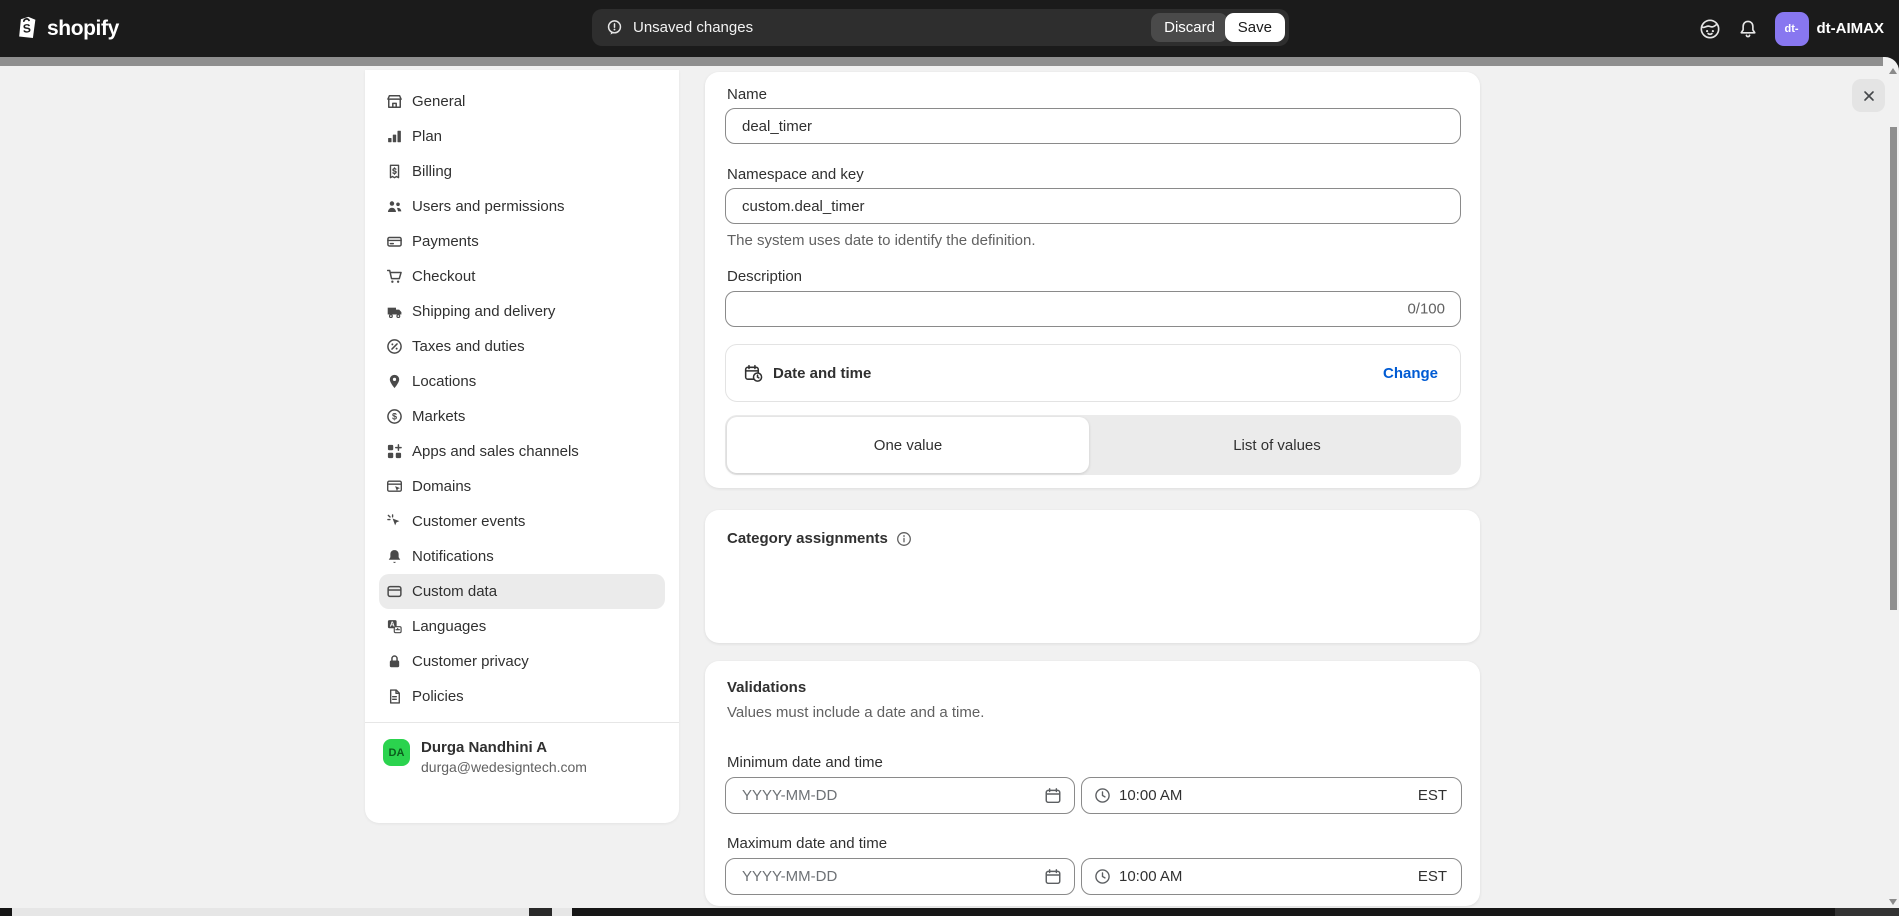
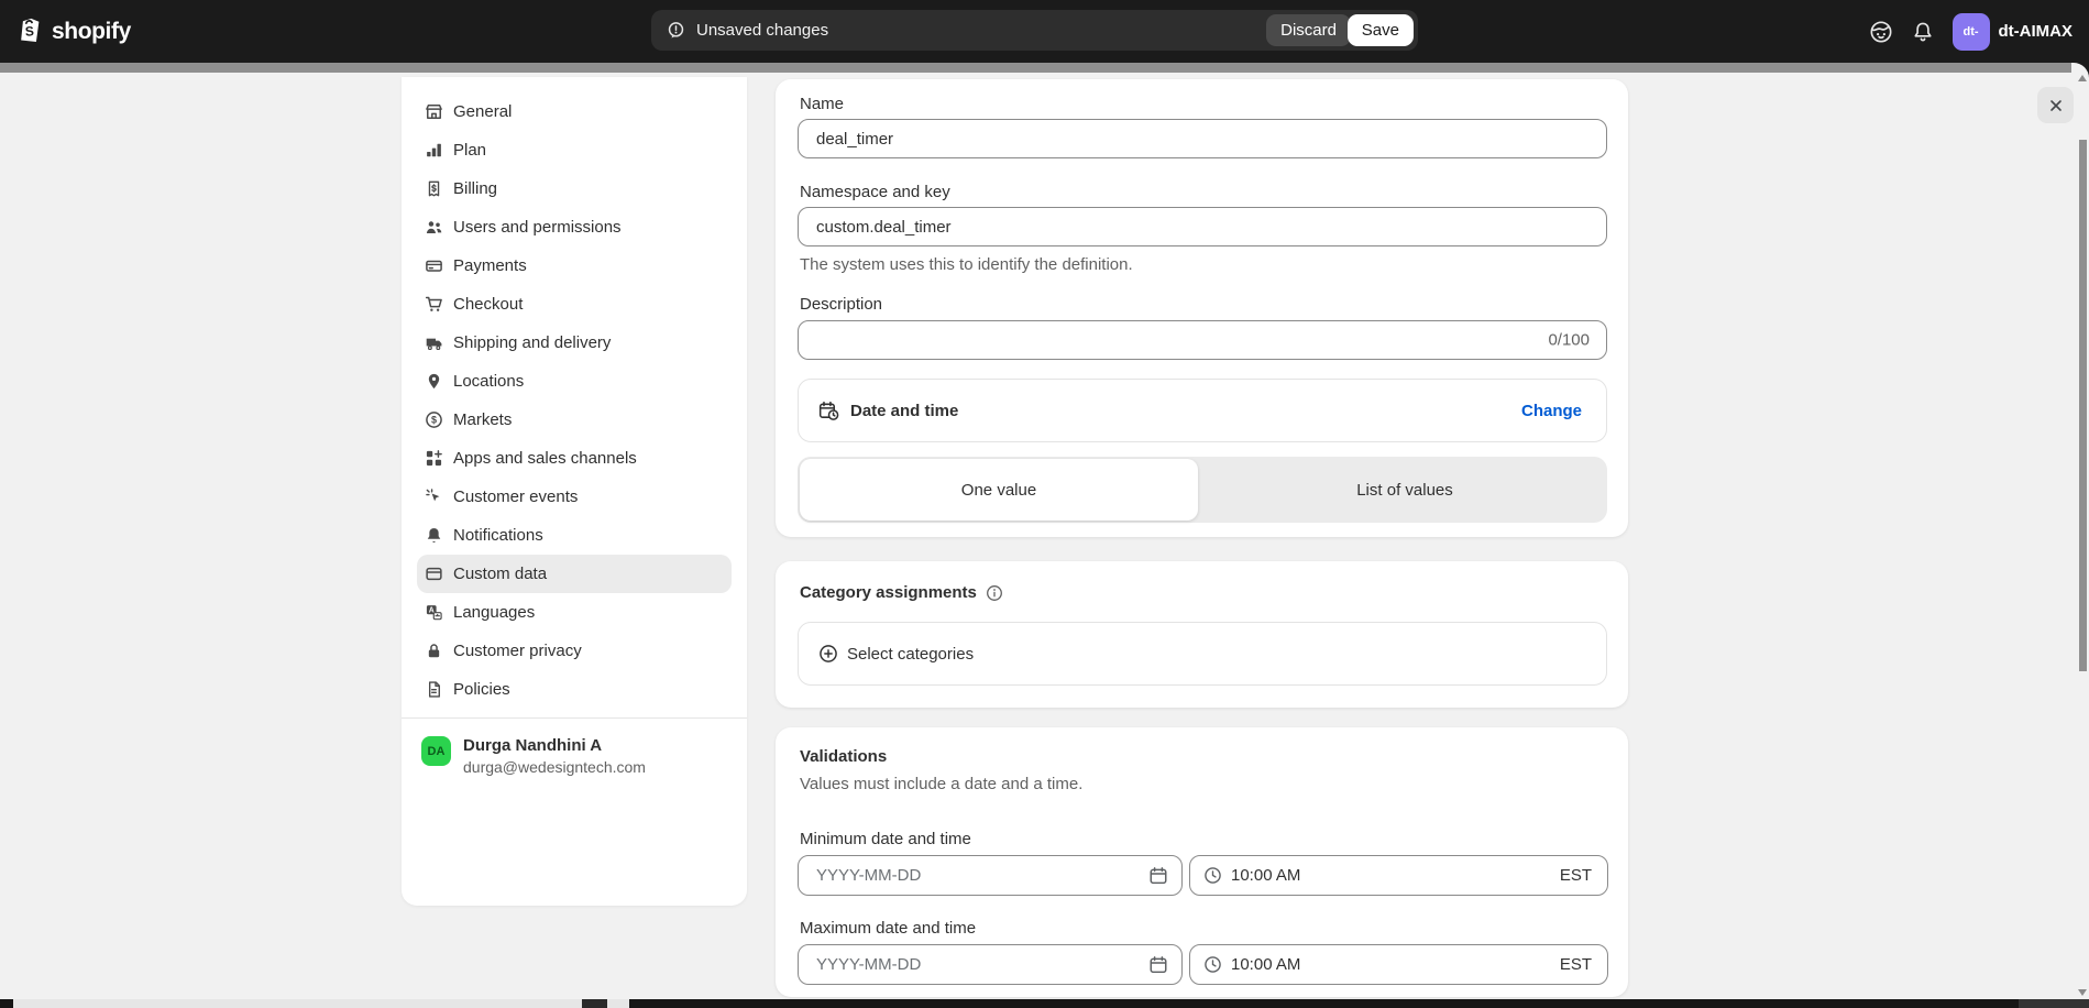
  shopify
  Unsaved changes
  Discard
  Save
  dt-
  dt-AIMAX
  General
  Plan
  Billing
  Users and permissions
  Payments
  Checkout
  Shipping and delivery
- Taxes and duties
  Locations
  $
  Markets
  Apps and sales channels
- Domains
  Customer events
  Notifications
  Custom data
  Languages
  Customer privacy
  Policies
  DA
  Durga Nandhini A
  durga@wedesigntech.com
  Name
  deal_timer
  Namespace and key
  custom.deal_timer
- The system uses date to identify the definition.
+ The system uses this to identify the definition.
  Description
  0/100
  Date and time
  Change
  One value
  List of values
  Category assignments
+ Select categories
  Validations
  Values must include a date and a time.
  Minimum date and time
  YYYY-MM-DD
  10:00 AM
  EST
  Maximum date and time
  YYYY-MM-DD
  10:00 AM
  EST
